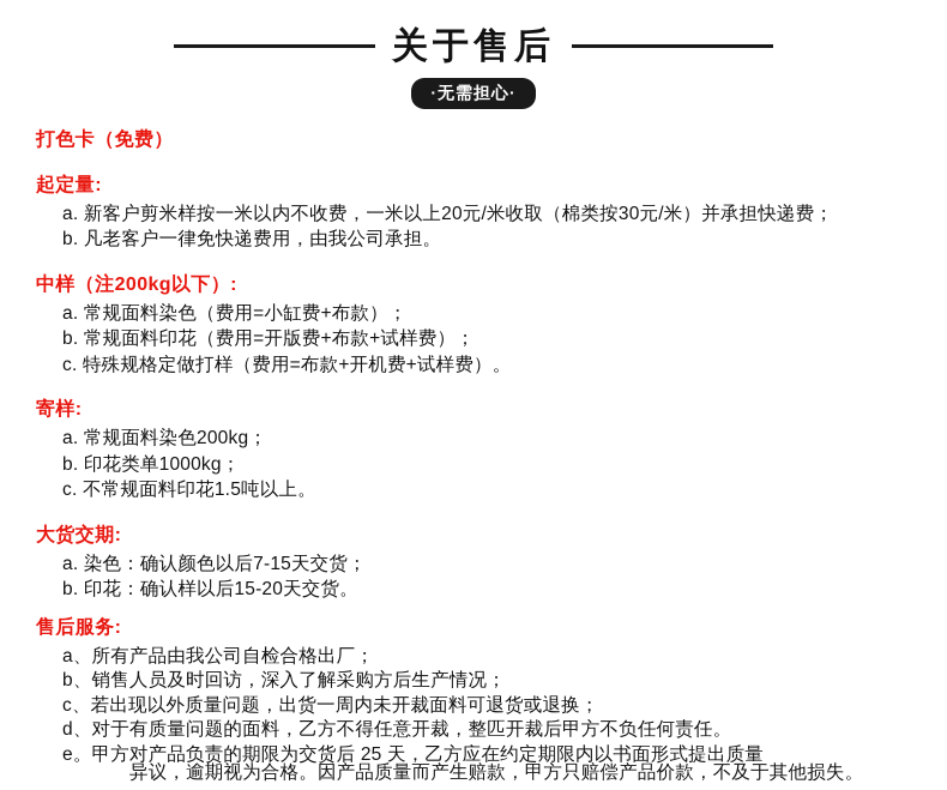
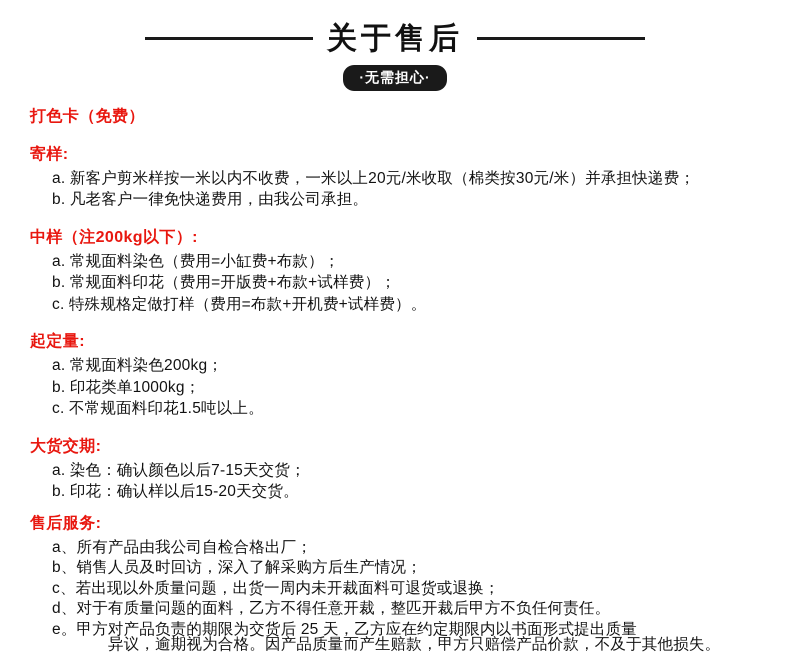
  关于售后
  ·无需担心·
  打色卡（免费）
- 起定量:
+ 寄样:
  a. 新客户剪米样按一米以内不收费，一米以上20元/米收取（棉类按30元/米）并承担快递费；
  b. 凡老客户一律免快递费用，由我公司承担。
  中样（注200kg以下）:
  a. 常规面料染色（费用=小缸费+布款）；
  b. 常规面料印花（费用=开版费+布款+试样费）；
  c. 特殊规格定做打样（费用=布款+开机费+试样费）。
- 寄样:
+ 起定量:
  a. 常规面料染色200kg；
  b. 印花类单1000kg；
  c. 不常规面料印花1.5吨以上。
  大货交期:
  a. 染色：确认颜色以后7-15天交货；
  b. 印花：确认样以后15-20天交货。
  售后服务:
  a、所有产品由我公司自检合格出厂；
  b、销售人员及时回访，深入了解采购方后生产情况；
  c、若出现以外质量问题，出货一周内未开裁面料可退货或退换；
  d、对于有质量问题的面料，乙方不得任意开裁，整匹开裁后甲方不负任何责任。
  e。甲方对产品负责的期限为交货后 25 天，乙方应在约定期限内以书面形式提出质量
  异议，逾期视为合格。因产品质量而产生赔款，甲方只赔偿产品价款，不及于其他损失。
